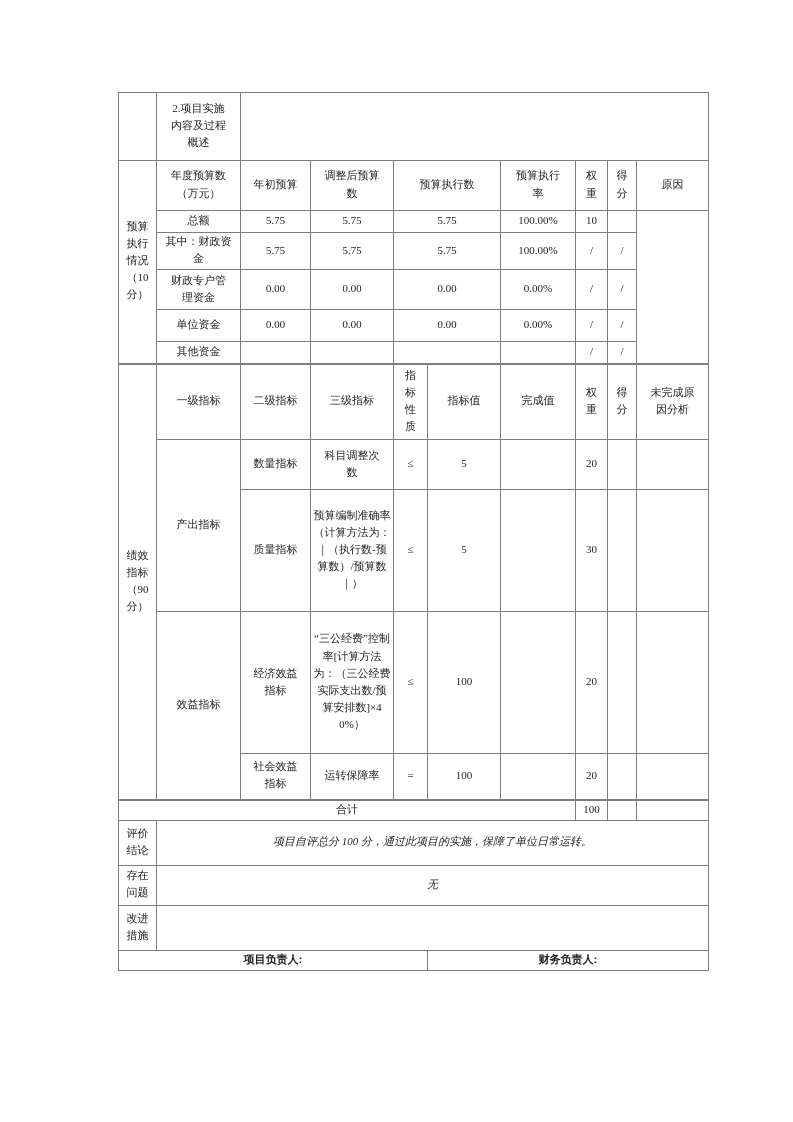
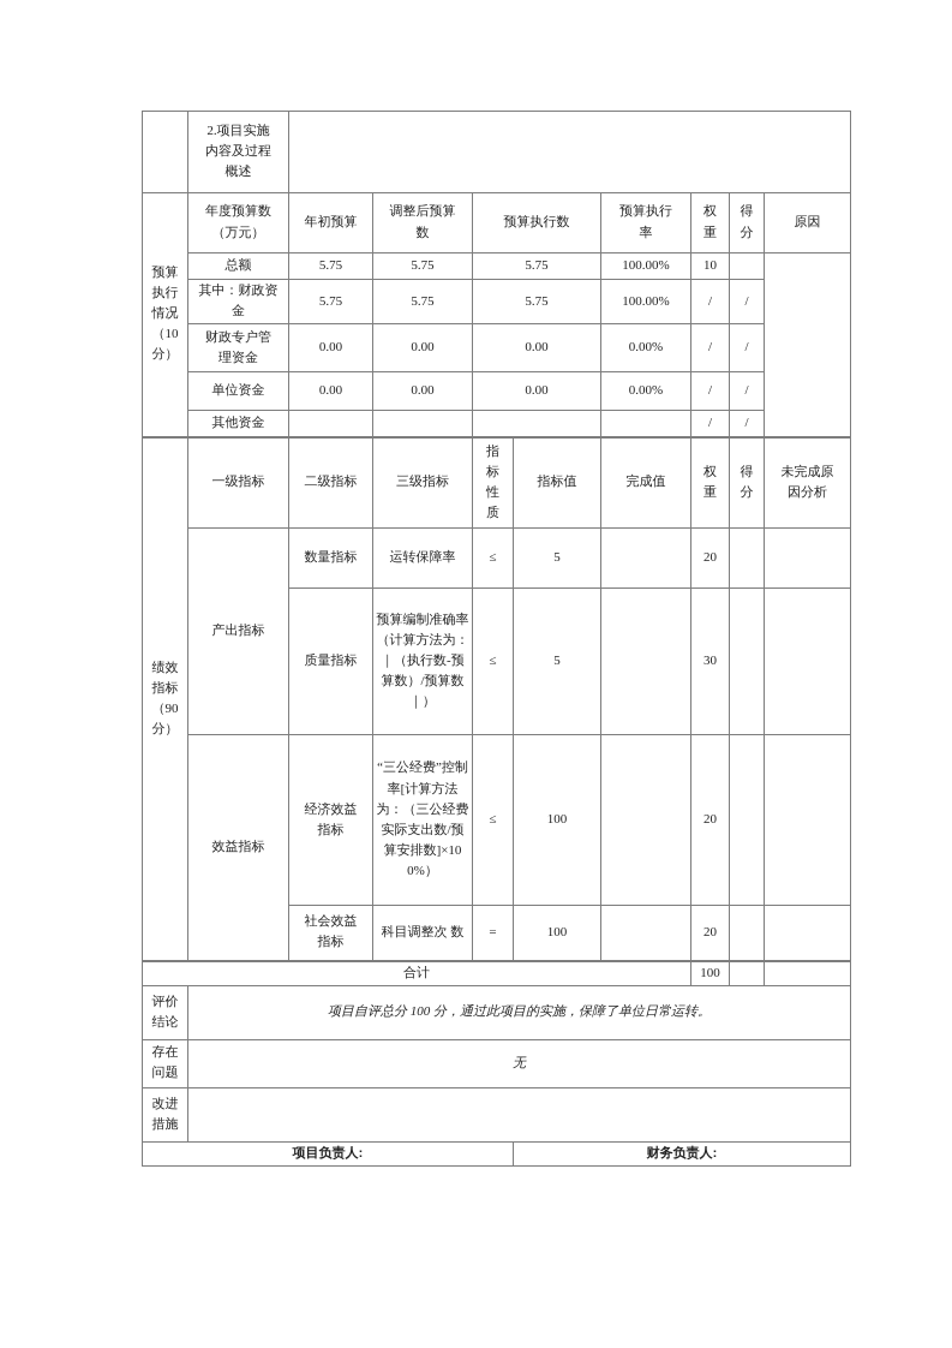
  	2.项目实施 内容及过程 概述
  预算 执行 情况 （10 分）	年度预算数 （万元）	年初预算	调整后预算 数	预算执行数	预算执行 率	权 重	得 分	原因
  总额	5.75	5.75	5.75	100.00%	10
  其中：财政资 金	5.75	5.75	5.75	100.00%	/	/
  财政专户管 理资金	0.00	0.00	0.00	0.00%	/	/
  单位资金	0.00	0.00	0.00	0.00%	/	/
  其他资金					/	/
  绩效 指标 （90 分）	一级指标	二级指标	三级指标	指 标 性 质	指标值	完成值	权 重	得 分	未完成原 因分析
- 产出指标	数量指标	科目调整次 数	≤	5		20
+ 产出指标	数量指标	运转保障率	≤	5		20
  质量指标	预算编制准确率（计算方法为：｜（执行数-预算数）/预算数｜）	≤	5		30
- 效益指标	经济效益 指标	“三公经费”控制率[计算方法为：（三公经费实际支出数/预算安排数]×40%）	≤	100		20
+ 效益指标	经济效益 指标	“三公经费”控制率[计算方法为：（三公经费实际支出数/预算安排数]×100%）	≤	100		20
- 社会效益 指标	运转保障率	=	100		20
+ 社会效益 指标	科目调整次 数	=	100		20
  合计	100
  评价 结论	项目自评总分 100 分，通过此项目的实施，保障了单位日常运转。
  存在 问题	无
  改进 措施
  项目负责人:	财务负责人:
